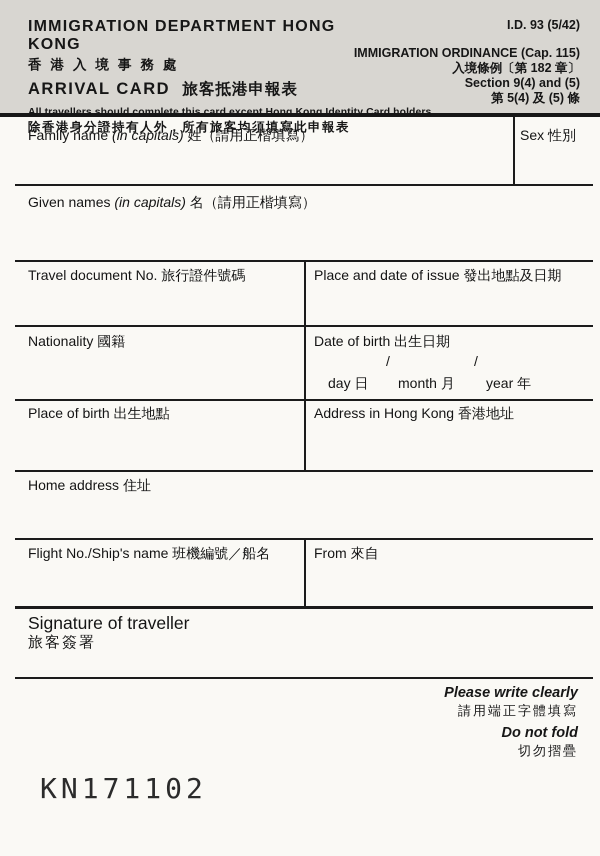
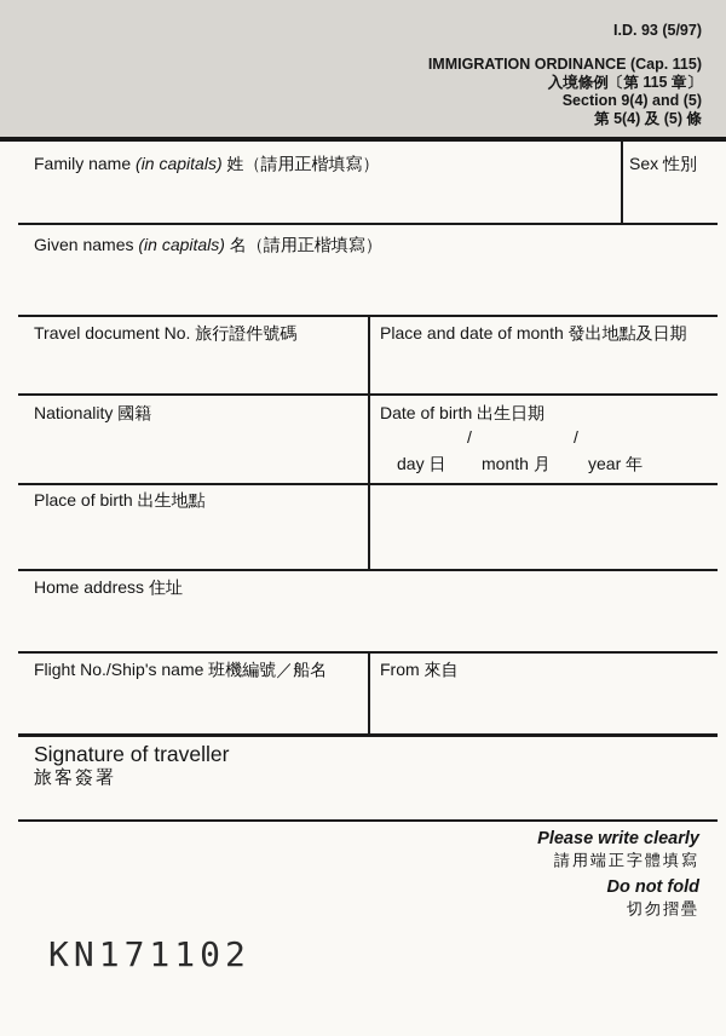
- IMMIGRATION DEPARTMENT HONG KONG
- 香港入境事務處
- ARRIVAL CARD 旅客抵港申報表
- All travellers should complete this card except Hong Kong Identity Card holders
- 除香港身分證持有人外，所有旅客均須填寫此申報表
- I.D. 93 (5/42)
+ I.D. 93 (5/97)
  IMMIGRATION ORDINANCE (Cap. 115)
- 入境條例〔第 182 章〕
+ 入境條例〔第 115 章〕
  Section 9(4) and (5)
  第 5(4) 及 (5) 條
  Family name (in capitals) 姓（請用正楷填寫）
  Sex 性別
  Given names (in capitals) 名（請用正楷填寫）
  Travel document No. 旅行證件號碼
- Place and date of issue 發出地點及日期
+ Place and date of month 發出地點及日期
  Nationality 國籍
  Date of birth 出生日期
  /
  /
  day 日
  month 月
  year 年
  Place of birth 出生地點
- Address in Hong Kong 香港地址
  Home address 住址
  Flight No./Ship's name 班機編號／船名
  From 來自
  Signature of traveller
  旅客簽署
  Please write clearly
  請用端正字體填寫
  Do not fold
  切勿摺疊
  KN171102
